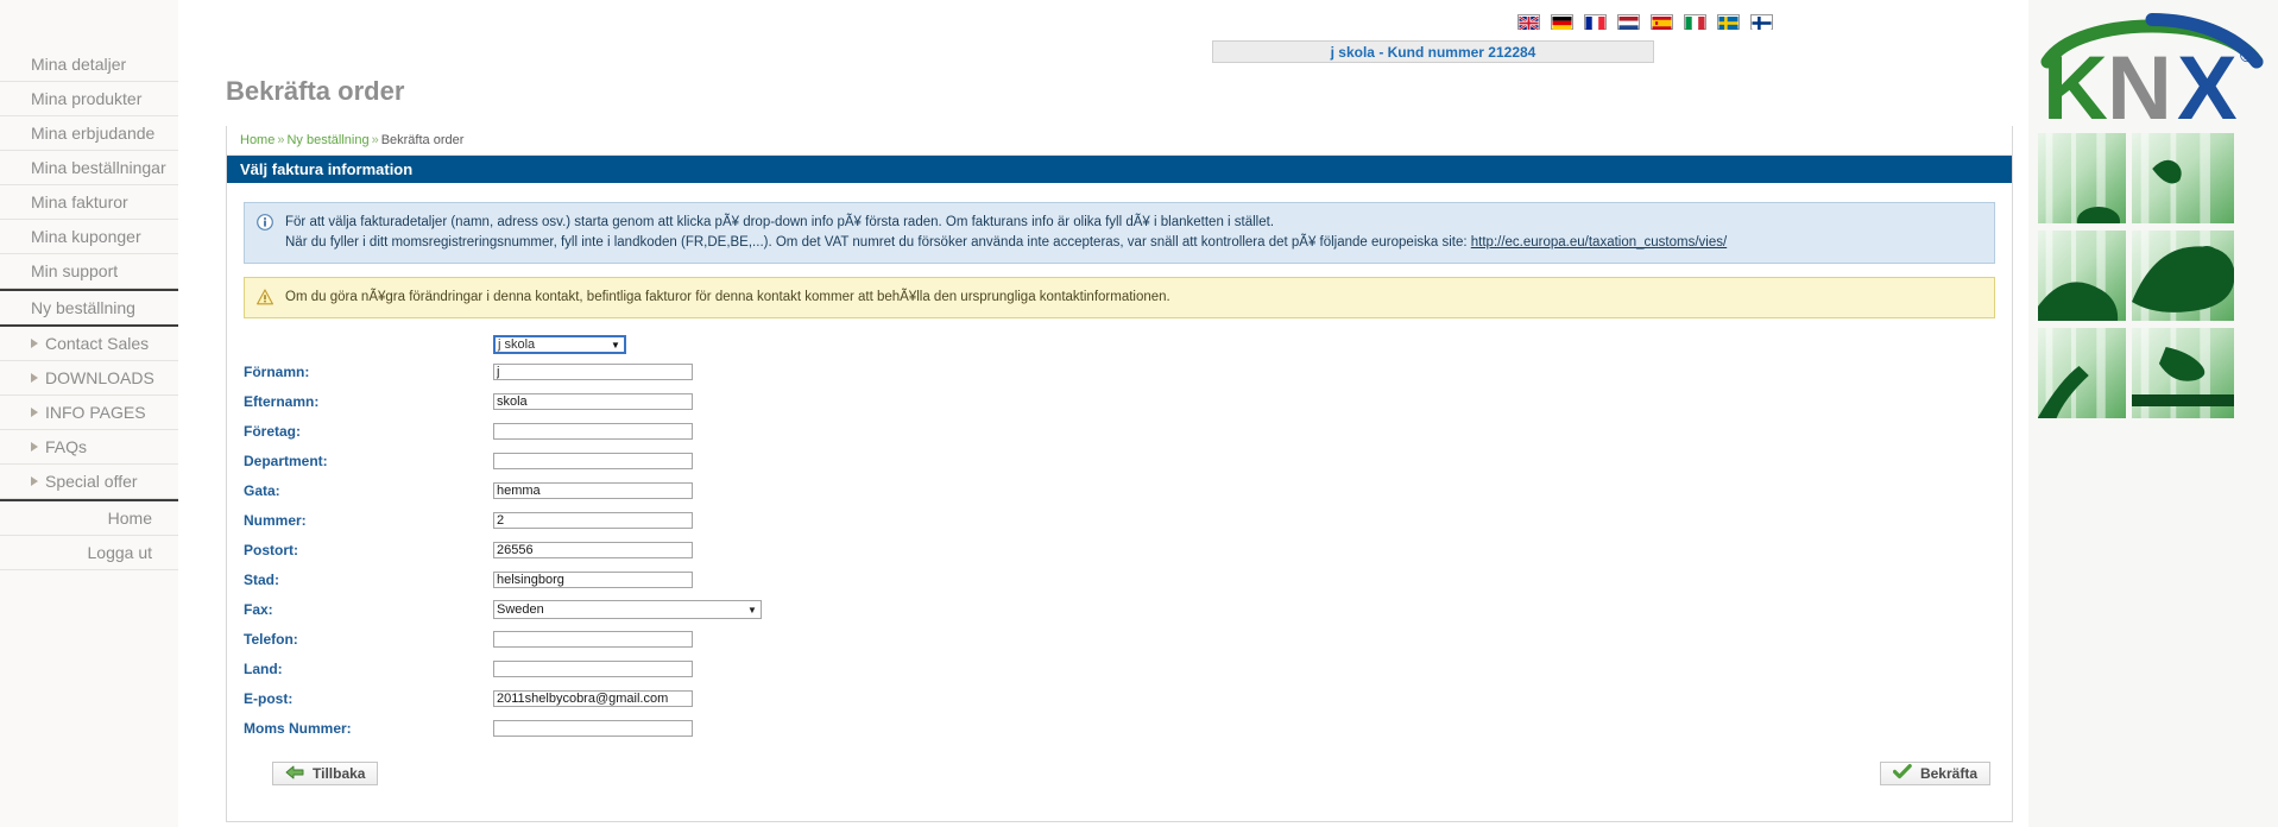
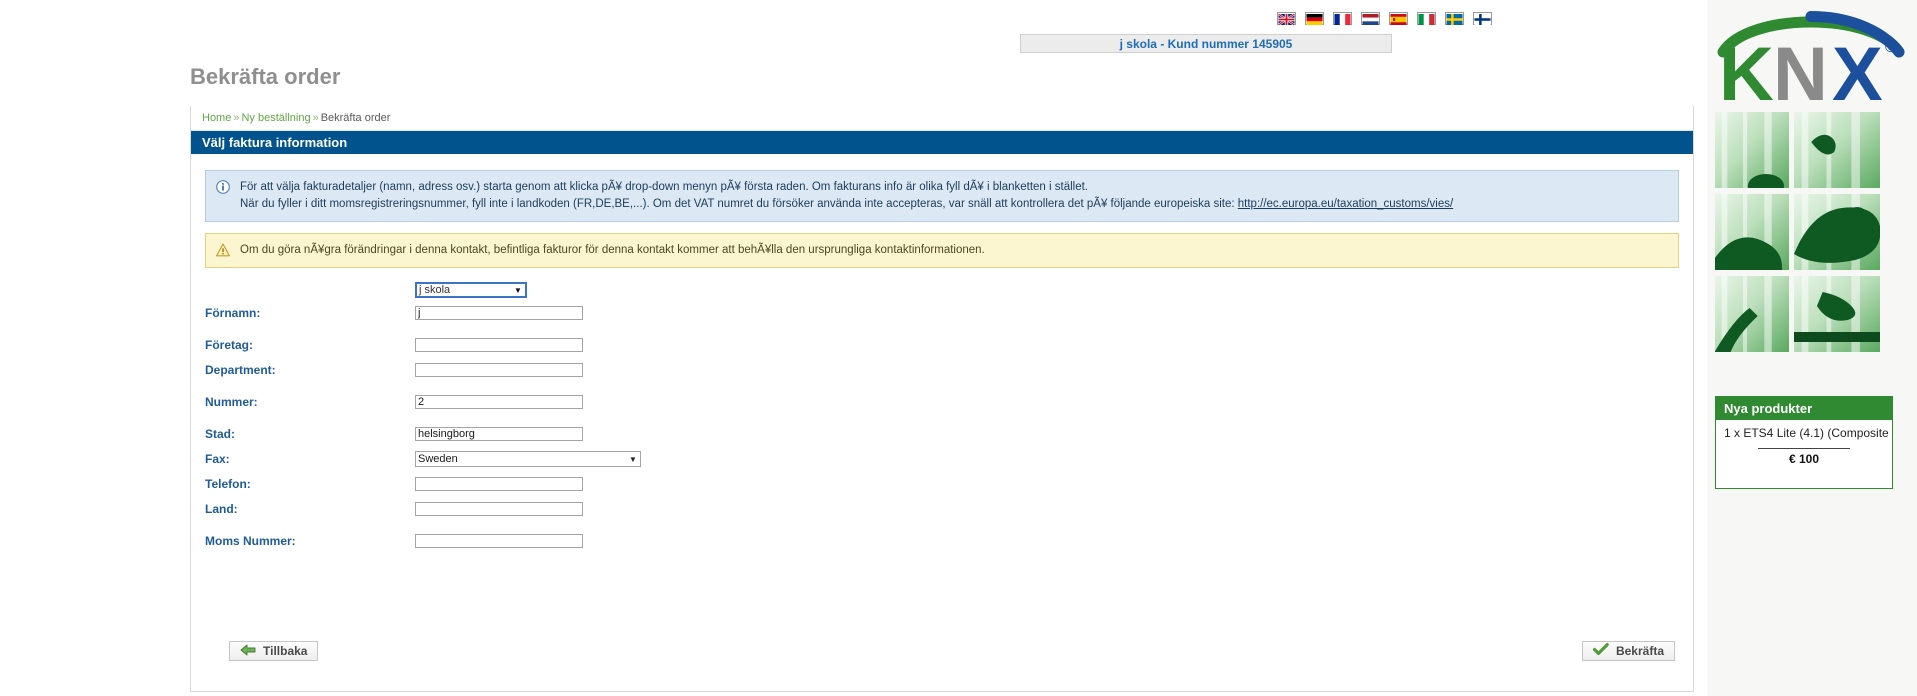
- Mina detaljer
- Mina produkter
- Mina erbjudande
- Mina beställningar
- Mina fakturor
- Mina kuponger
- Min support
- Ny beställning
- Contact Sales
- DOWNLOADS
- INFO PAGES
- FAQs
- Special offer
- Home
- Logga ut
- j skola - Kund nummer 212284
+ j skola - Kund nummer 145905
  Bekräfta order
  Home » Ny beställning » Bekräfta order
  Välj faktura information
- För att välja fakturadetaljer (namn, adress osv.) starta genom att klicka pÃ¥ drop-down info pÃ¥ första raden. Om fakturans info är olika fyll dÃ¥ i blanketten i stället.
+ För att välja fakturadetaljer (namn, adress osv.) starta genom att klicka pÃ¥ drop-down menyn pÃ¥ första raden. Om fakturans info är olika fyll dÃ¥ i blanketten i stället.
  När du fyller i ditt momsregistreringsnummer, fyll inte i landkoden (FR,DE,BE,...). Om det VAT numret du försöker använda inte accepteras, var snäll att kontrollera det pÃ¥ följande europeiska site: http://ec.europa.eu/taxation_customs/vies/
  Om du göra nÃ¥gra förändringar i denna kontakt, befintliga fakturor för denna kontakt kommer att behÃ¥lla den ursprungliga kontaktinformationen.
  j skola
  ▼
  Förnamn:
  j
- Efternamn:
- skola
  Företag:
  Department:
- Gata:
- hemma
  Nummer:
  2
- Postort:
- 26556
  Stad:
  helsingborg
  Fax:
  Sweden
  ▼
  Telefon:
  Land:
- E-post:
- 2011shelbycobra@gmail.com
  Moms Nummer:
  Tillbaka
  Bekräfta
  K
  N
  X
  ®
+ Nya produkter
+ 1 x ETS4 Lite (4.1) (Composite
+ € 100
